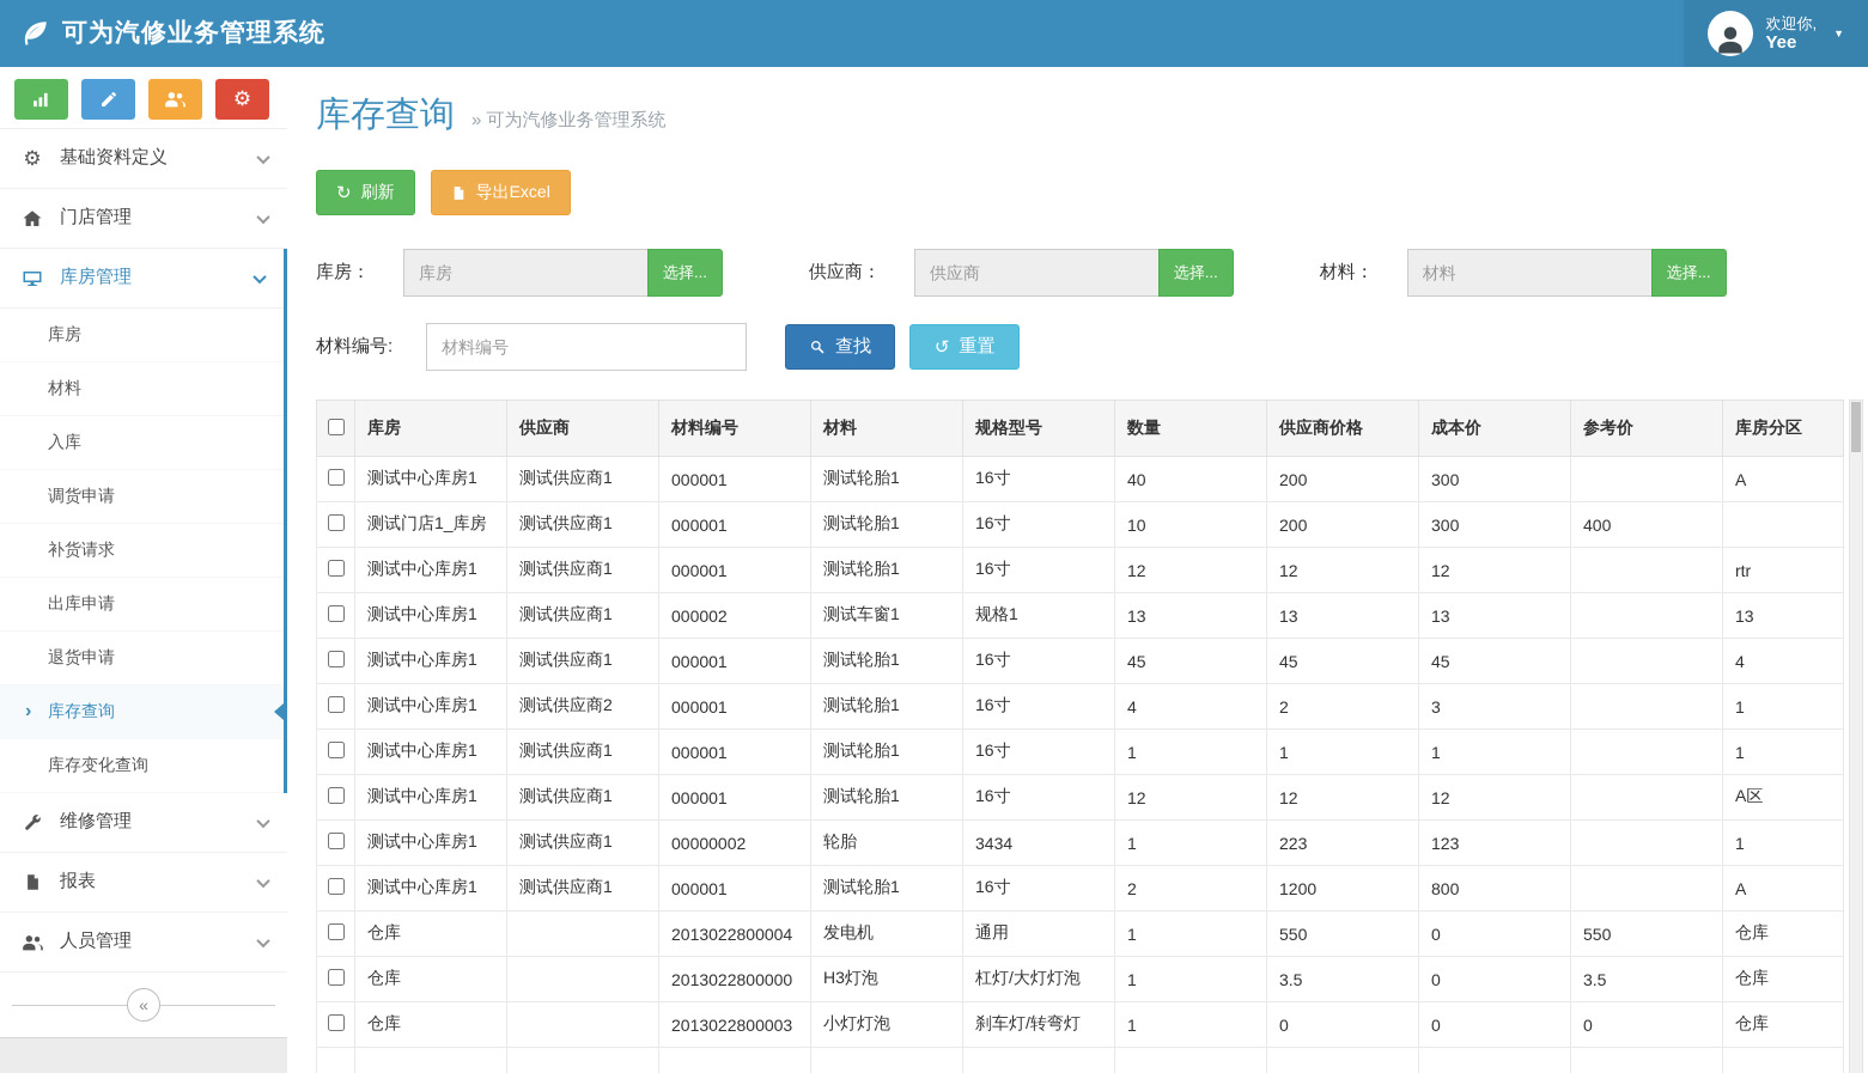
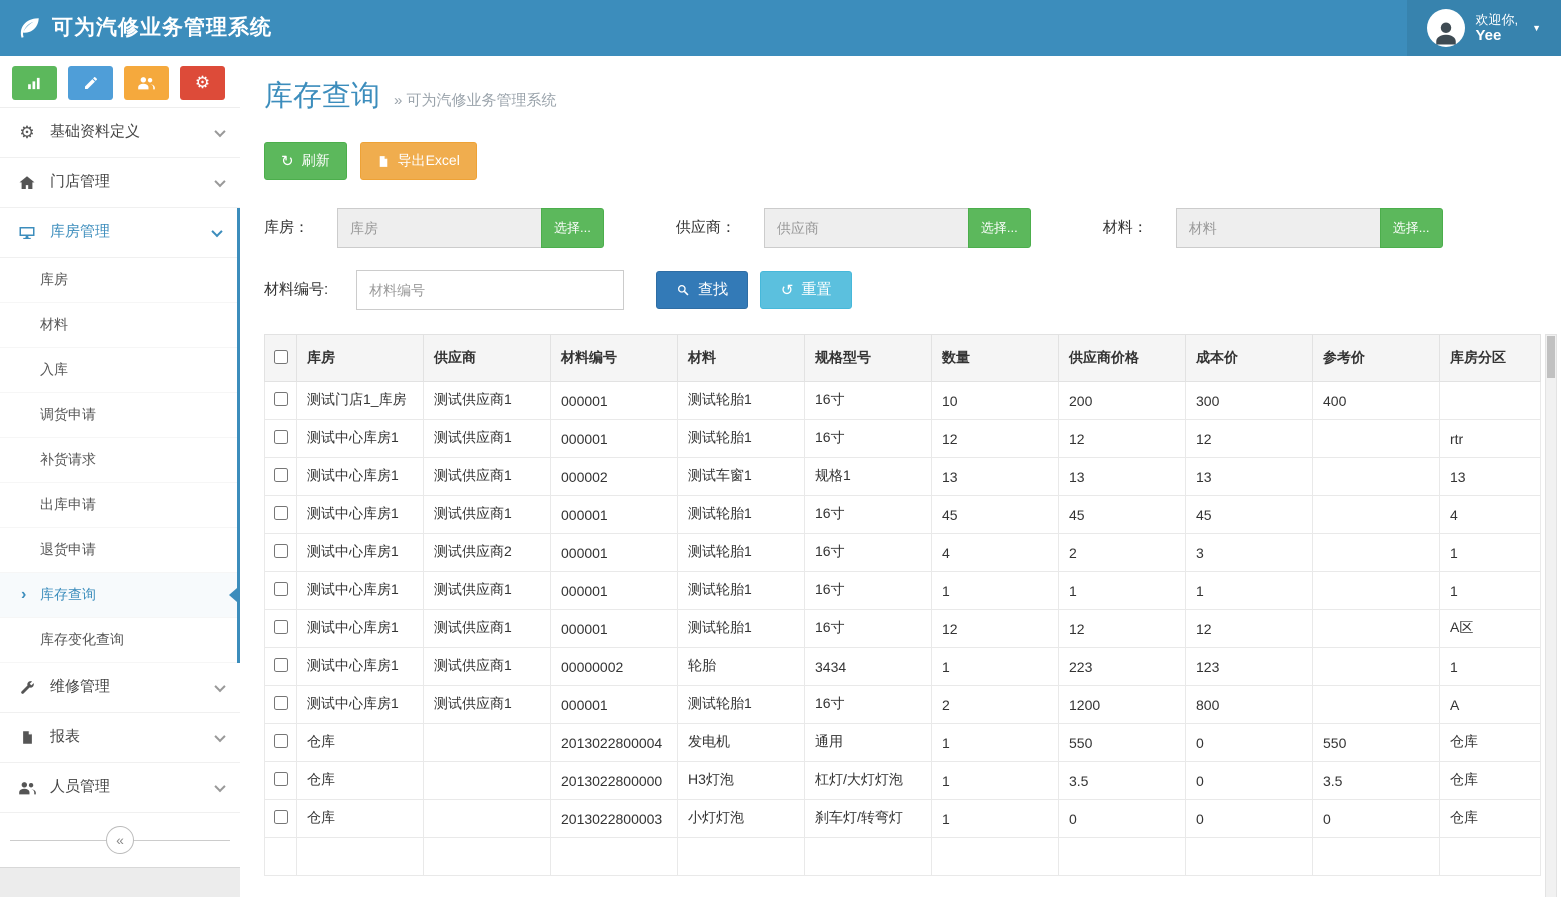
  可为汽修业务管理系统
  欢迎你,
  Yee
  ▼
  ⚙
  ⚙
  基础资料定义
  门店管理
  库房管理
  库房
  材料
  入库
  调货申请
  补货请求
  出库申请
  退货申请
  ›
  库存查询
  库存变化查询
  维修管理
  报表
  人员管理
  «
  库存查询
  » 可为汽修业务管理系统
  ↻
  刷新
  导出Excel
  库房：
  库房
  选择...
  供应商：
  供应商
  选择...
  材料：
  材料
  选择...
  材料编号:
  材料编号
  查找
  ↺
  重置
  	库房	供应商	材料编号	材料	规格型号	数量	供应商价格	成本价	参考价	库房分区
- 	测试中心库房1	测试供应商1	000001	测试轮胎1	16寸	40	200	300		A
  	测试门店1_库房	测试供应商1	000001	测试轮胎1	16寸	10	200	300	400
  	测试中心库房1	测试供应商1	000001	测试轮胎1	16寸	12	12	12		rtr
  	测试中心库房1	测试供应商1	000002	测试车窗1	规格1	13	13	13		13
  	测试中心库房1	测试供应商1	000001	测试轮胎1	16寸	45	45	45		4
  	测试中心库房1	测试供应商2	000001	测试轮胎1	16寸	4	2	3		1
  	测试中心库房1	测试供应商1	000001	测试轮胎1	16寸	1	1	1		1
  	测试中心库房1	测试供应商1	000001	测试轮胎1	16寸	12	12	12		A区
  	测试中心库房1	测试供应商1	00000002	轮胎	3434	1	223	123		1
  	测试中心库房1	测试供应商1	000001	测试轮胎1	16寸	2	1200	800		A
  	仓库		2013022800004	发电机	通用	1	550	0	550	仓库
  	仓库		2013022800000	H3灯泡	杠灯/大灯灯泡	1	3.5	0	3.5	仓库
  	仓库		2013022800003	小灯灯泡	刹车灯/转弯灯	1	0	0	0	仓库
